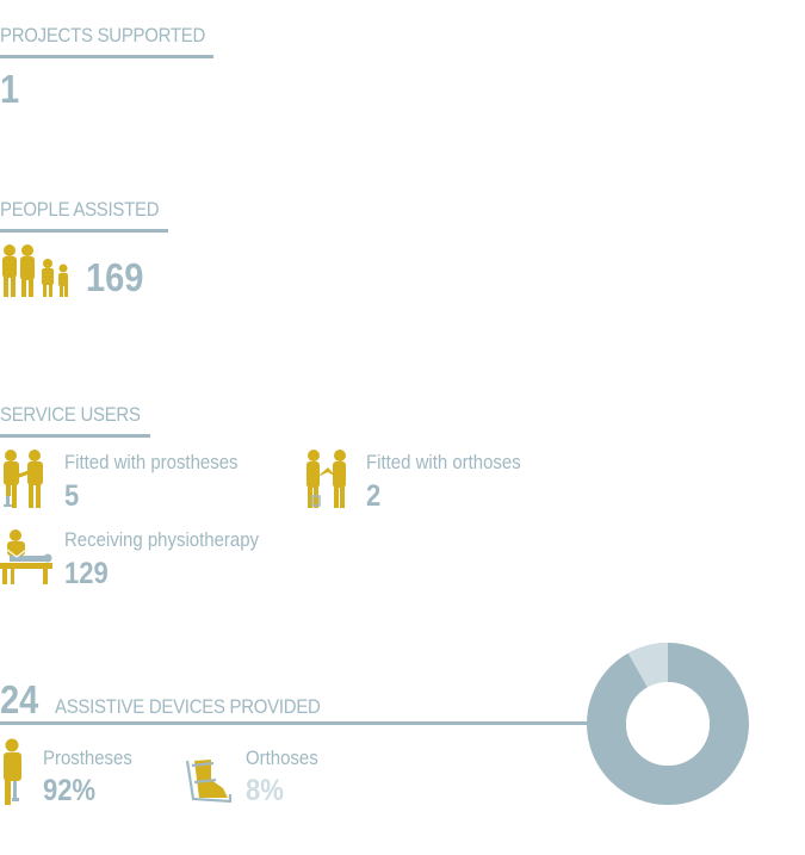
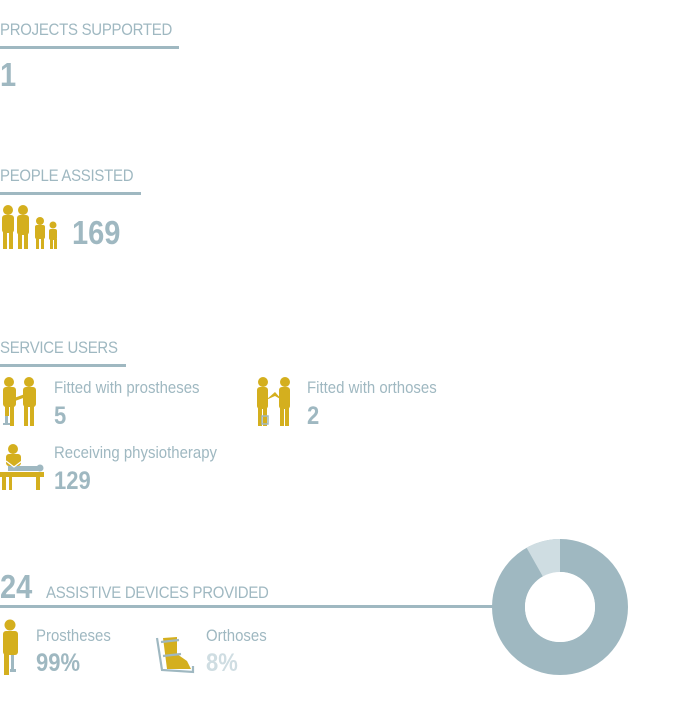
  PROJECTS SUPPORTED
  1
  PEOPLE ASSISTED
  169
  SERVICE USERS
  Fitted with prostheses
  5
  Fitted with orthoses
  2
  Receiving physiotherapy
  129
  24
  ASSISTIVE DEVICES PROVIDED
  Prostheses
- 92%
+ 99%
  Orthoses
  8%
